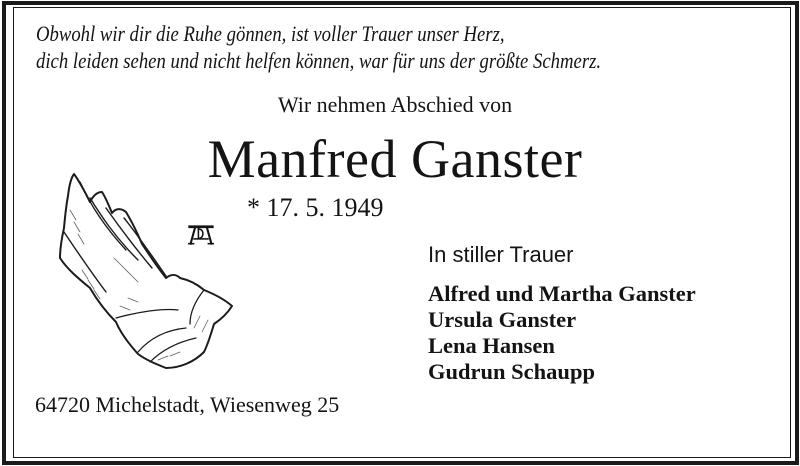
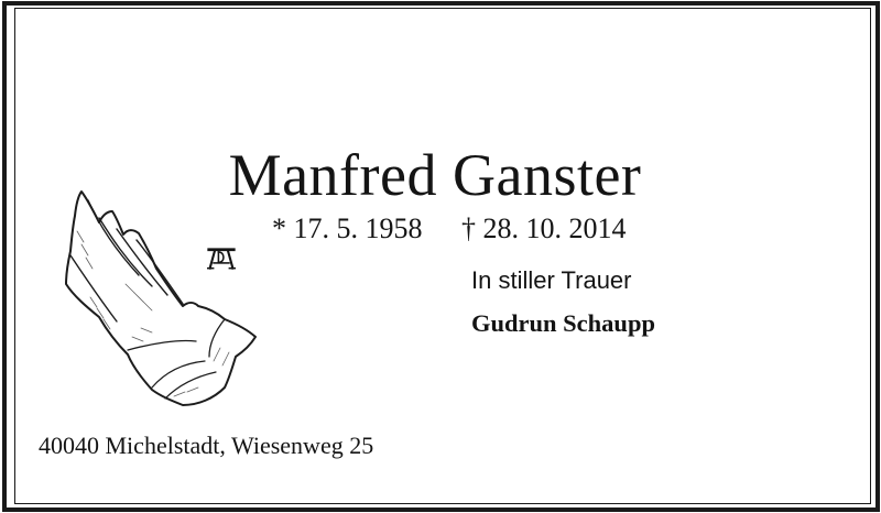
- Obwohl wir dir die Ruhe gönnen, ist voller Trauer unser Herz,
- dich leiden sehen und nicht helfen können, war für uns der größte Schmerz.
- Wir nehmen Abschied von
  Manfred Ganster
- * 17. 5. 1949
+ * 17. 5. 1958
+ † 28. 10. 2014
  In stiller Trauer
- Alfred und Martha Ganster
- Ursula Ganster
- Lena Hansen
  Gudrun Schaupp
- 64720 Michelstadt, Wiesenweg 25
+ 40040 Michelstadt, Wiesenweg 25
